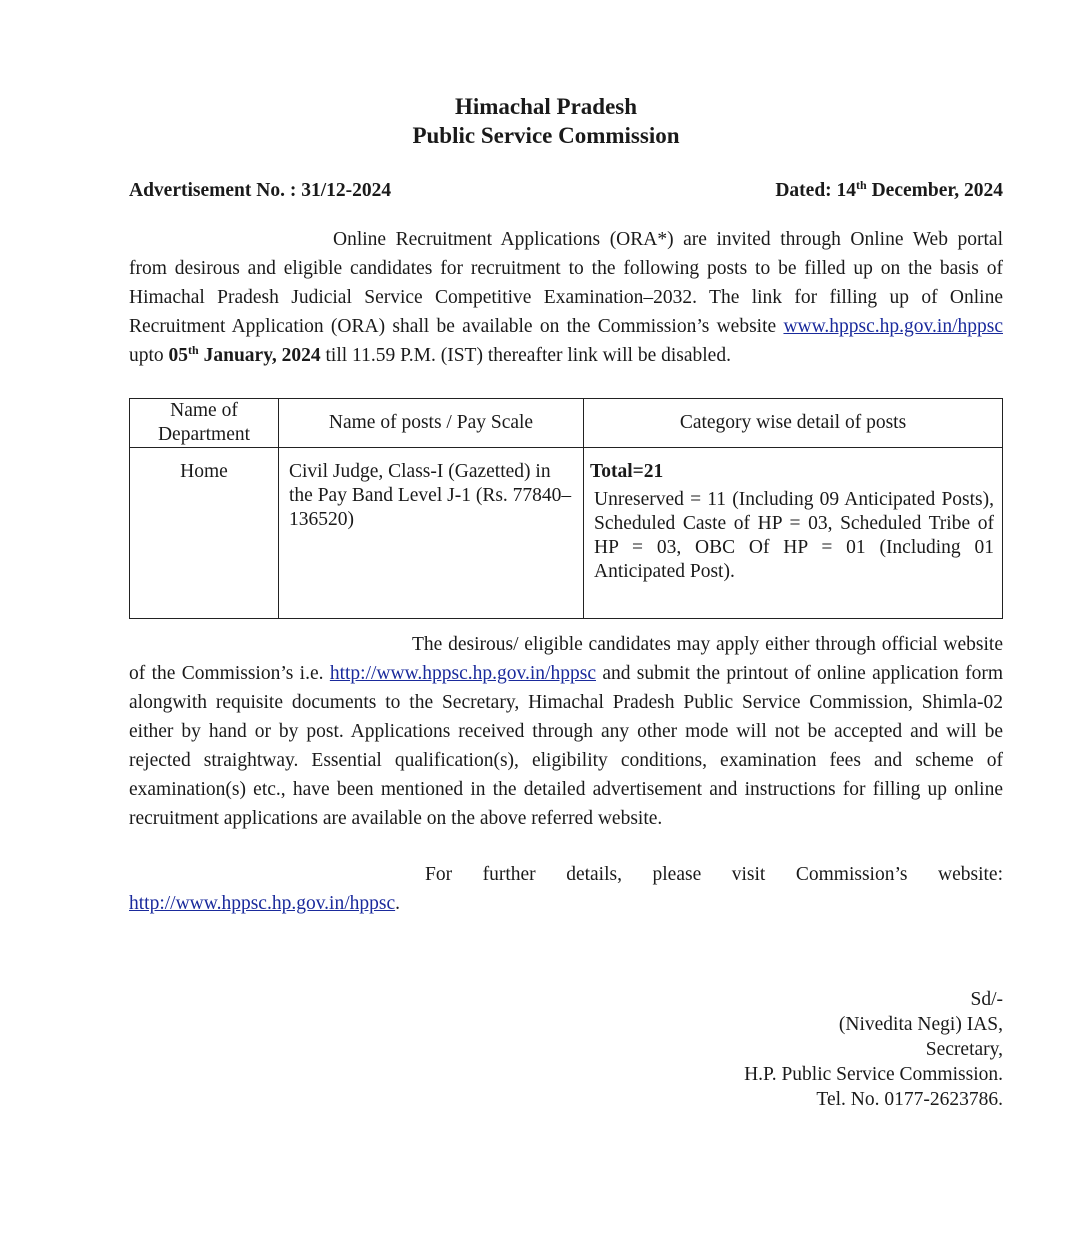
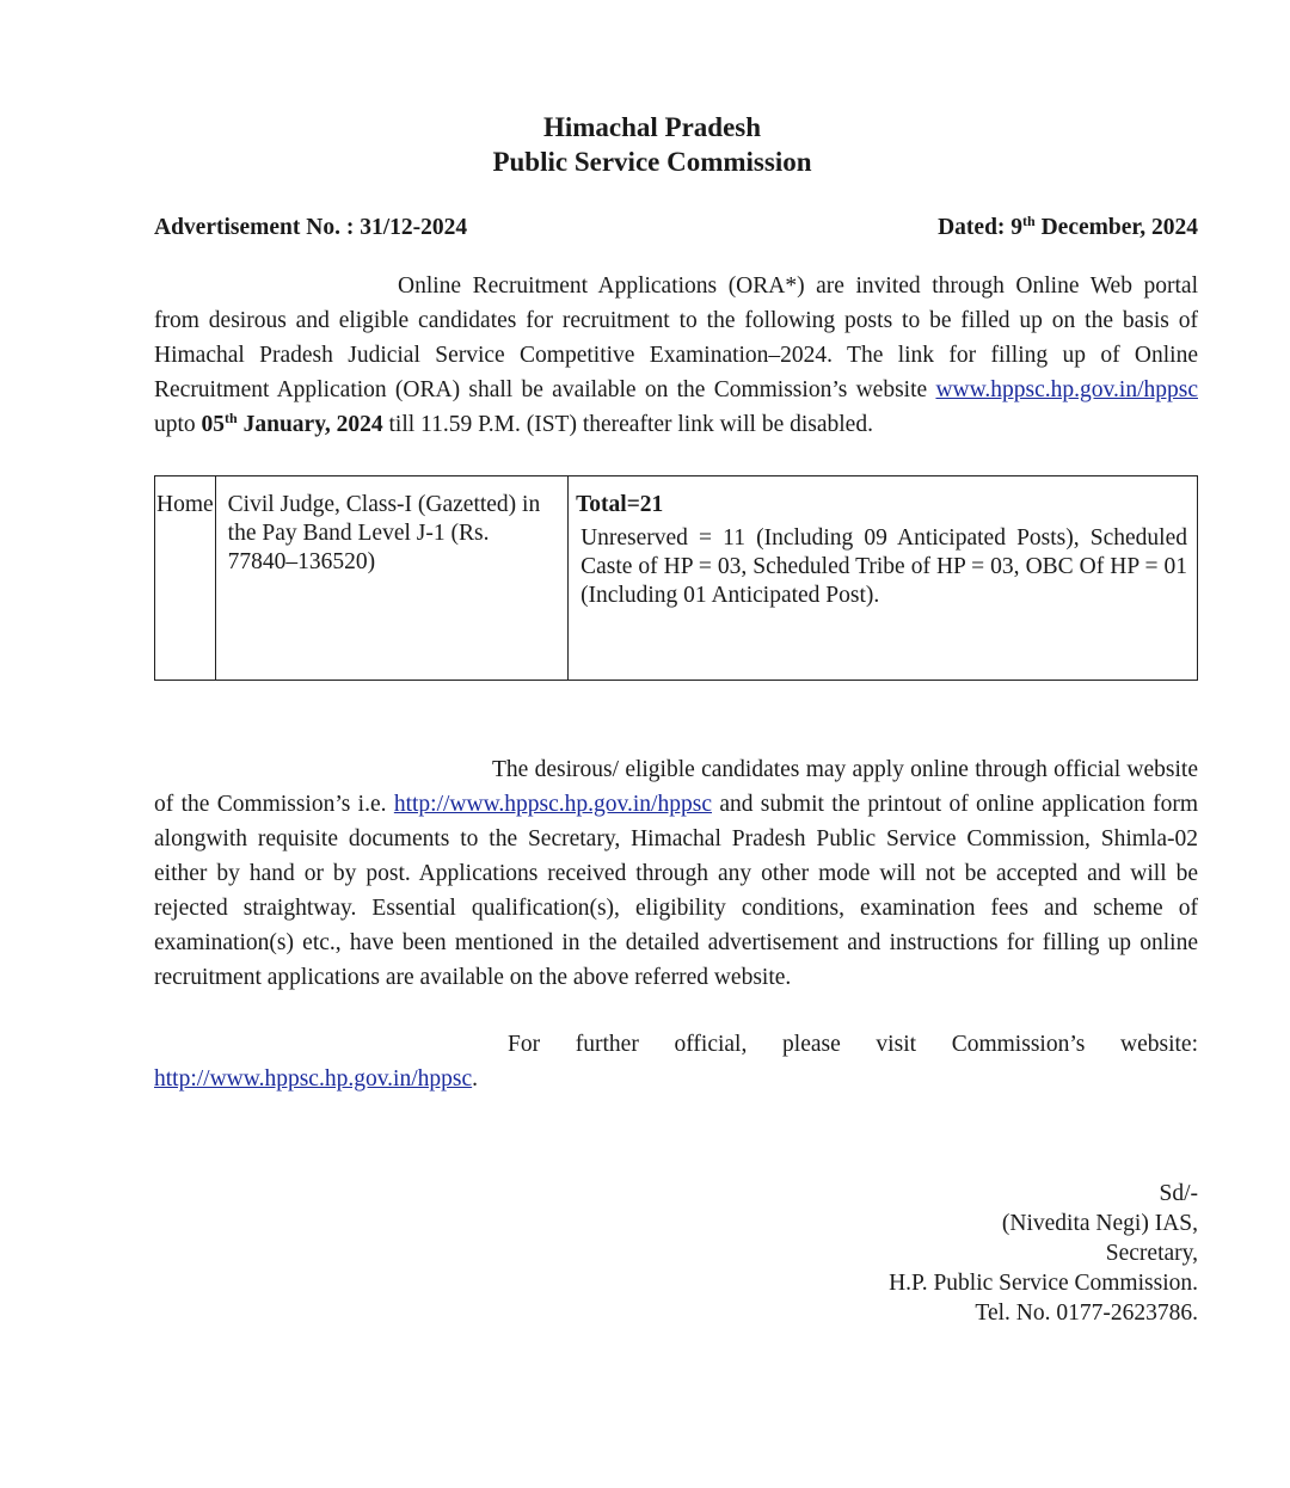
  Himachal Pradesh
  Public Service Commission
  Advertisement No. : 31/12-2024
- Dated: 14th December, 2024
+ Dated: 9th December, 2024
- Online Recruitment Applications (ORA*) are invited through Online Web portal from desirous and eligible candidates for recruitment to the following posts to be filled up on the basis of Himachal Pradesh Judicial Service Competitive Examination–2032. The link for filling up of Online Recruitment Application (ORA) shall be available on the Commission’s website www.hppsc.hp.gov.in/hppsc upto 05th January, 2024 till 11.59 P.M. (IST) thereafter link will be disabled.
+ Online Recruitment Applications (ORA*) are invited through Online Web portal from desirous and eligible candidates for recruitment to the following posts to be filled up on the basis of Himachal Pradesh Judicial Service Competitive Examination–2024. The link for filling up of Online Recruitment Application (ORA) shall be available on the Commission’s website www.hppsc.hp.gov.in/hppsc upto 05th January, 2024 till 11.59 P.M. (IST) thereafter link will be disabled.
- Name of Department	Name of posts / Pay Scale	Category wise detail of posts
  Home	Civil Judge, Class-I (Gazetted) in the Pay Band Level J-1 (Rs. 77840–136520)	Total=21 Unreserved = 11 (Including 09 Anticipated Posts), Scheduled Caste of HP = 03, Scheduled Tribe of HP = 03, OBC Of HP = 01 (Including 01 Anticipated Post).
- The desirous/ eligible candidates may apply either through official website of the Commission’s i.e. http://www.hppsc.hp.gov.in/hppsc and submit the printout of online application form alongwith requisite documents to the Secretary, Himachal Pradesh Public Service Commission, Shimla-02 either by hand or by post. Applications received through any other mode will not be accepted and will be rejected straightway. Essential qualification(s), eligibility conditions, examination fees and scheme of examination(s) etc., have been mentioned in the detailed advertisement and instructions for filling up online recruitment applications are available on the above referred website.
+ The desirous/ eligible candidates may apply online through official website of the Commission’s i.e. http://www.hppsc.hp.gov.in/hppsc and submit the printout of online application form alongwith requisite documents to the Secretary, Himachal Pradesh Public Service Commission, Shimla-02 either by hand or by post. Applications received through any other mode will not be accepted and will be rejected straightway. Essential qualification(s), eligibility conditions, examination fees and scheme of examination(s) etc., have been mentioned in the detailed advertisement and instructions for filling up online recruitment applications are available on the above referred website.
- For further details, please visit Commission’s website: http://www.hppsc.hp.gov.in/hppsc.
+ For further official, please visit Commission’s website: http://www.hppsc.hp.gov.in/hppsc.
  Sd/-
  (Nivedita Negi) IAS,
  Secretary,
  H.P. Public Service Commission.
  Tel. No. 0177-2623786.
